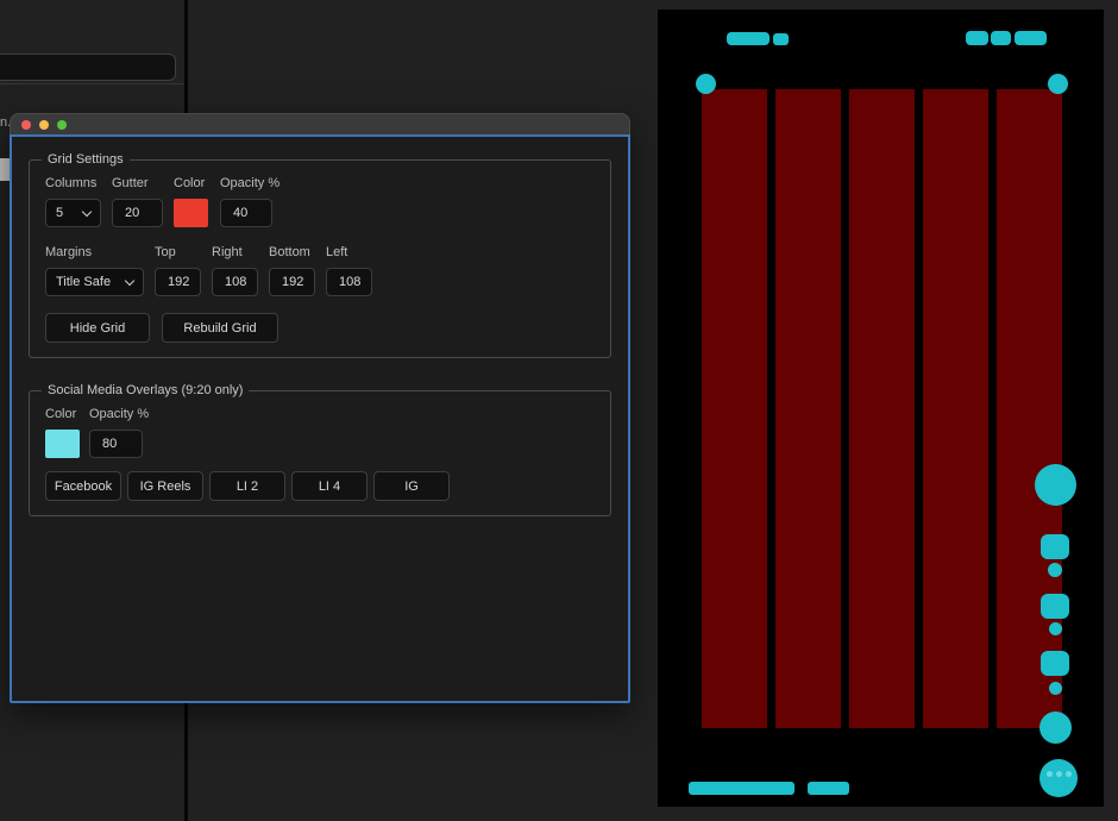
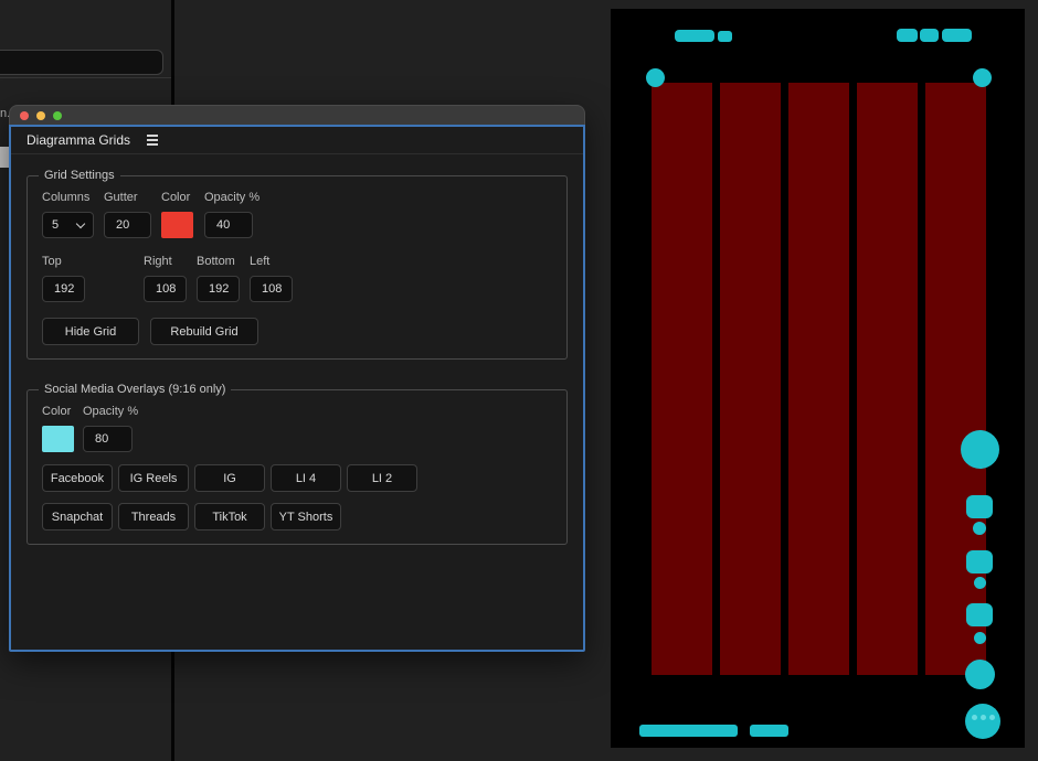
+ Diagramma Grids
  Grid Settings
  Columns
  5
  Gutter
  20
  Color
  Opacity %
  40
- Margins
- Title Safe
  Top
  192
  Right
  108
  Bottom
  192
  Left
  108
  Hide Grid
  Rebuild Grid
- Social Media Overlays (9:20 only)
+ Social Media Overlays (9:16 only)
  Color
  Opacity %
  80
  Facebook
  IG Reels
- LI 2
+ IG
  LI 4
- IG
+ LI 2
+ Snapchat
+ Threads
+ TikTok
+ YT Shorts
